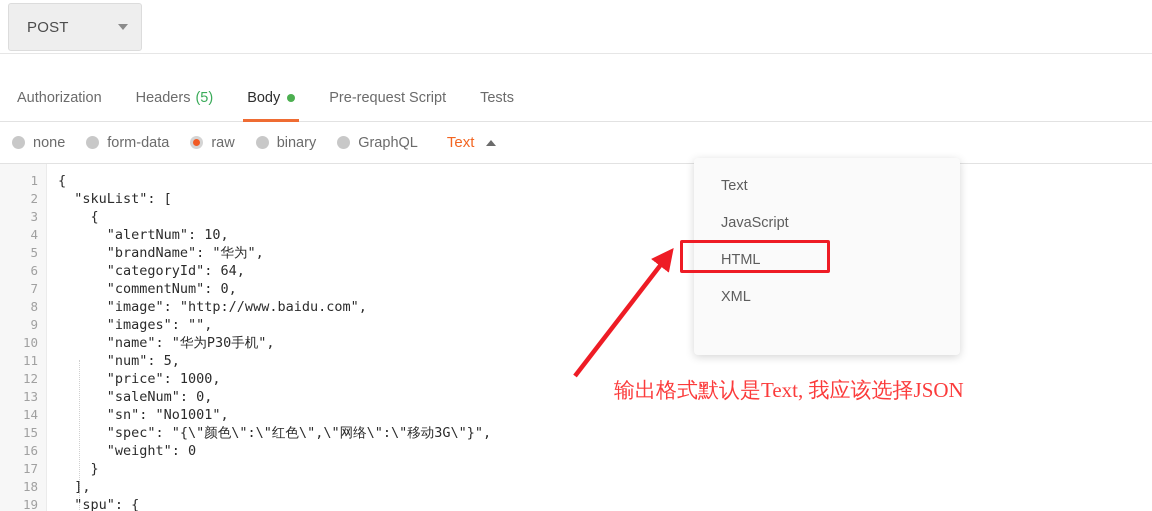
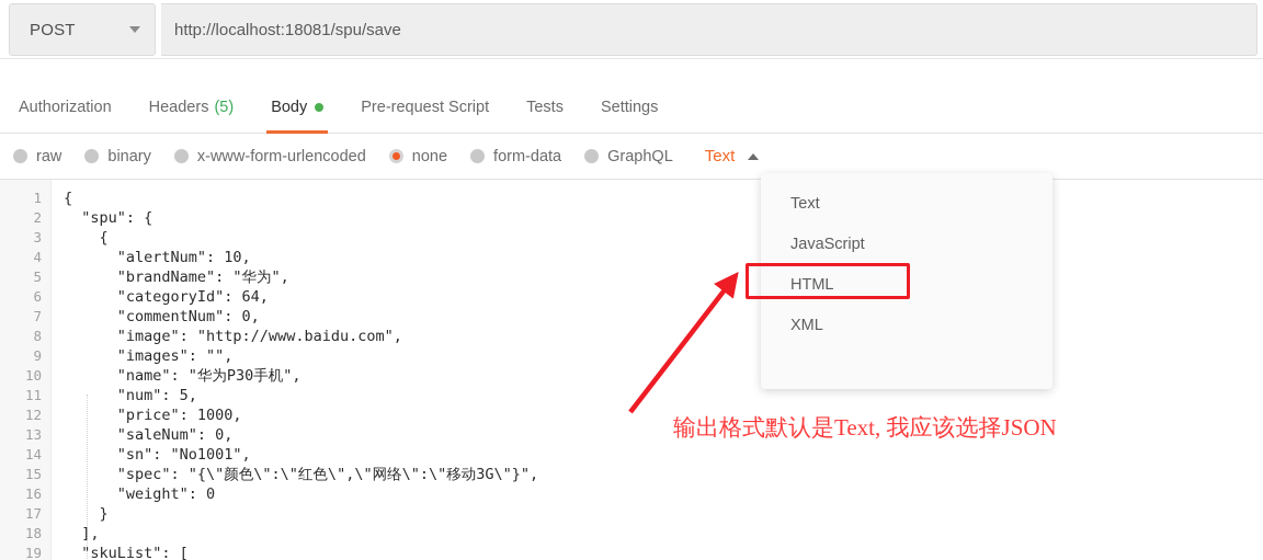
  POST
+ http://localhost:18081/spu/save
  Authorization
  Headers
  (5)
  Body
  Pre-request Script
  Tests
+ Settings
- none
+ raw
- form-data
+ binary
+ x-www-form-urlencoded
- raw
+ none
- binary
+ form-data
  GraphQL
  Text
  1
  2
  3
  4
  5
  6
  7
  8
  9
  10
  11
  12
  13
  14
  15
  16
  17
  18
  19
  {
- "skuList": [
+ "spu": {
  {
  "alertNum": 10,
  "brandName": "华为",
  "categoryId": 64,
  "commentNum": 0,
  "image": "http://www.baidu.com",
  "images": "",
  "name": "华为P30手机",
  "num": 5,
  "price": 1000,
  "saleNum": 0,
  "sn": "No1001",
  "spec": "{\"颜色\":\"红色\",\"网络\":\"移动3G\"}",
  "weight": 0
  }
  ],
- "spu": {
+ "skuList": [
  Text
  JavaScript
  HTML
  XML
  输出格式默认是Text, 我应该选择JSON
